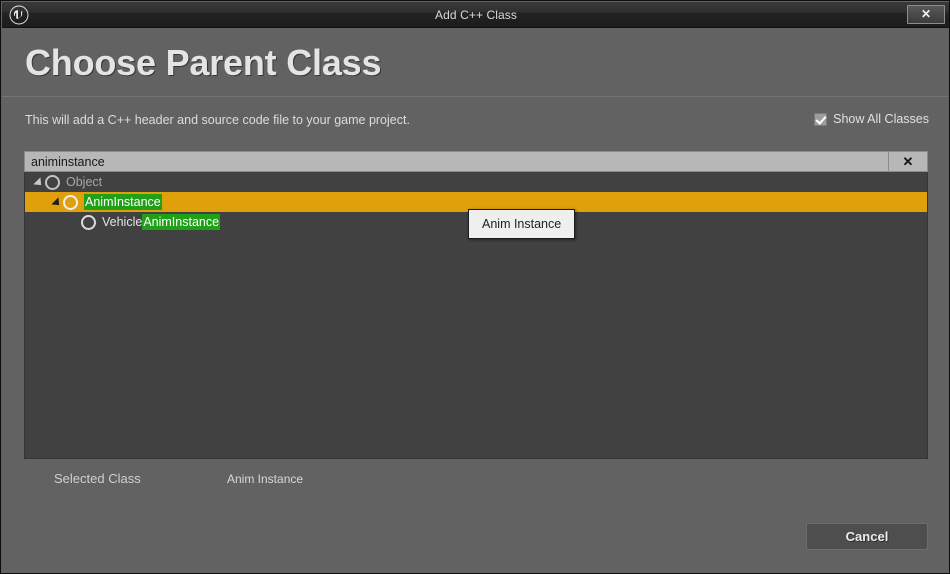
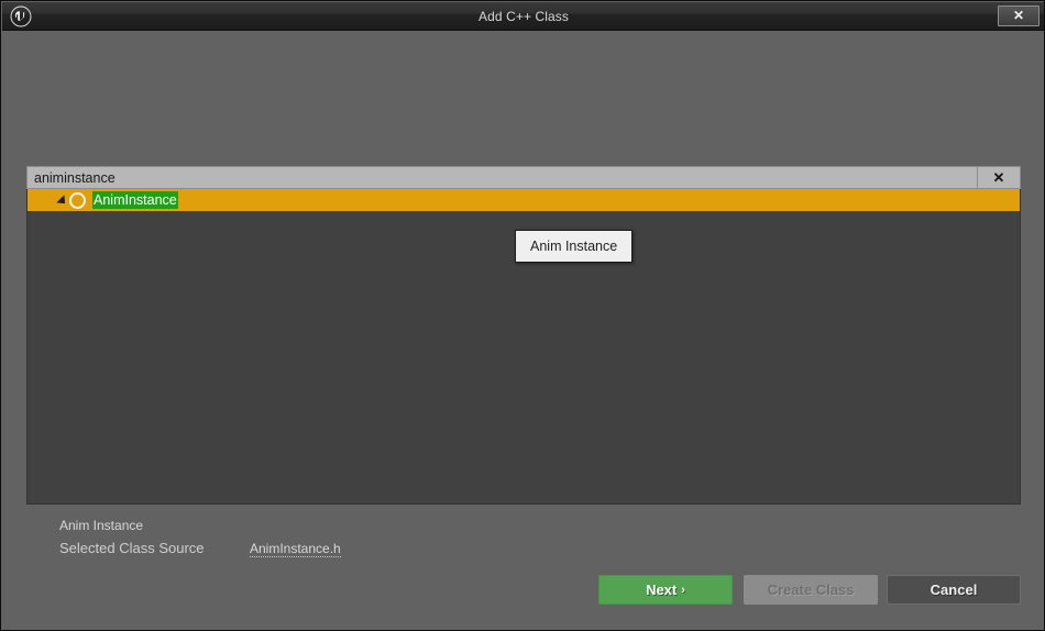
  Add C++ Class
  ✕
- Choose Parent Class
- This will add a C++ header and source code file to your game project.
- Show All Classes
  animinstance
  ✕
- Object
  AnimInstance
- VehicleAnimInstance
  Anim Instance
- Selected Class
  Anim Instance
+ Selected Class Source
+ AnimInstance.h
+ Next
+ ›
+ Create Class
  Cancel
